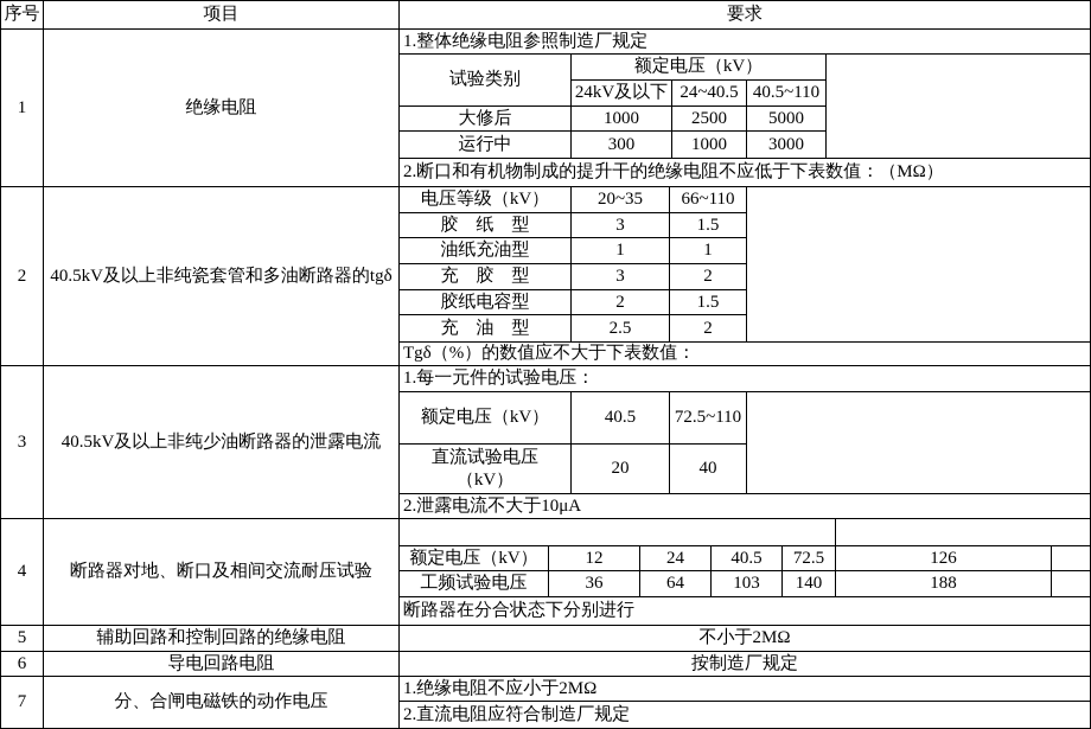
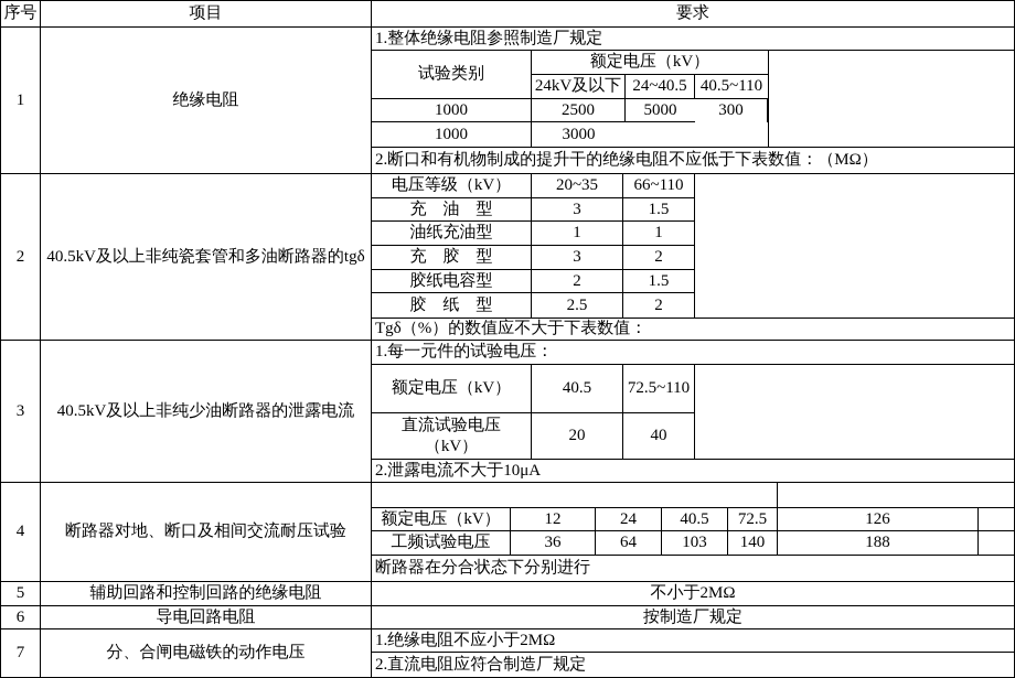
  序号
  项目
  要求
  1
  绝缘电阻
  1.整体绝缘电阻参照制造厂规定
  试验类别
  额定电压（kV）
  24kV及以下
  24~40.5
  40.5~110
- 大修后
  1000
  2500
  5000
- 运行中
  300
  1000
  3000
  2.断口和有机物制成的提升干的绝缘电阻不应低于下表数值：（MΩ）
  2
  40.5kV及以上非纯瓷套管和多油断路器的tgδ
  电压等级（kV）
  20~35
  66~110
- 胶 纸 型
+ 充 油 型
  3
  1.5
  油纸充油型
  1
  1
  充 胶 型
  3
  2
  胶纸电容型
  2
  1.5
- 充 油 型
+ 胶 纸 型
  2.5
  2
  Tgδ（%）的数值应不大于下表数值：
  3
  40.5kV及以上非纯少油断路器的泄露电流
  1.每一元件的试验电压：
  额定电压（kV）
  40.5
  72.5~110
  直流试验电压
  （kV）
  20
  40
  2.泄露电流不大于10μA
  4
  断路器对地、断口及相间交流耐压试验
  额定电压（kV）
  12
  24
  40.5
  72.5
  126
  工频试验电压
  36
  64
  103
  140
  188
  断路器在分合状态下分别进行
  5
  辅助回路和控制回路的绝缘电阻
  不小于2MΩ
  6
  导电回路电阻
  按制造厂规定
  7
  分、合闸电磁铁的动作电压
  1.绝缘电阻不应小于2MΩ
  2.直流电阻应符合制造厂规定
